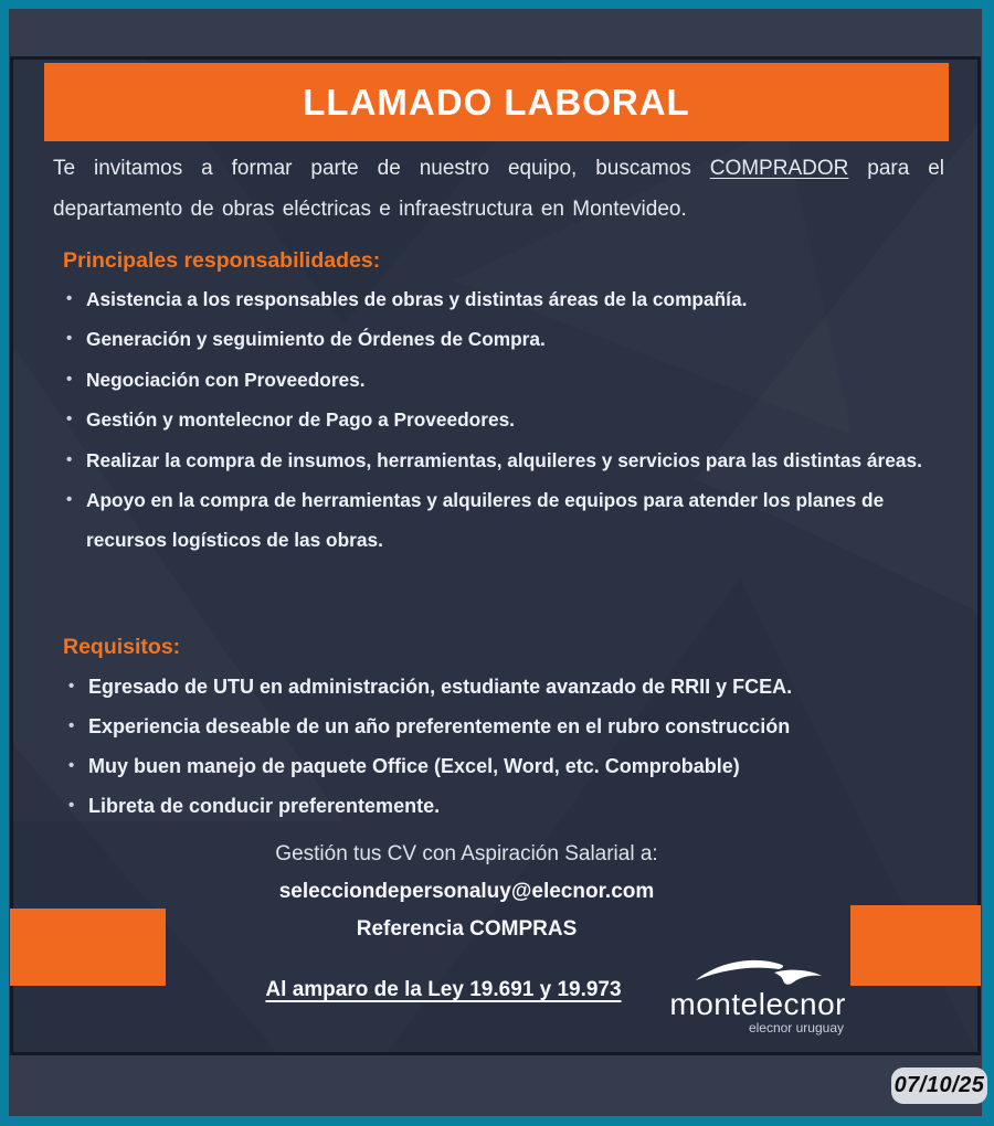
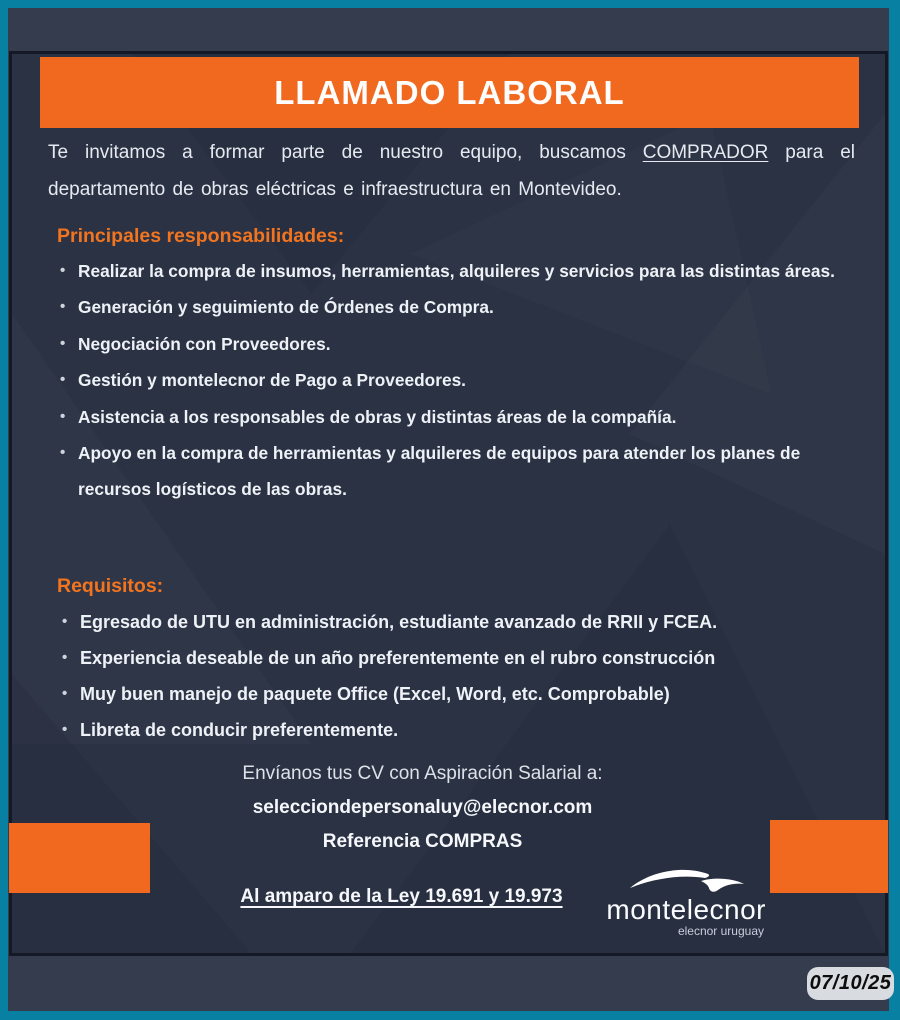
  LLAMADO LABORAL
  Te invitamos a formar parte de nuestro equipo, buscamos COMPRADOR para el departamento de obras eléctricas e infraestructura en Montevideo.
  Principales responsabilidades:
- Asistencia a los responsables de obras y distintas áreas de la compañía.
+ Realizar la compra de insumos, herramientas, alquileres y servicios para las distintas áreas.
  Generación y seguimiento de Órdenes de Compra.
  Negociación con Proveedores.
  Gestión y montelecnor de Pago a Proveedores.
- Realizar la compra de insumos, herramientas, alquileres y servicios para las distintas áreas.
+ Asistencia a los responsables de obras y distintas áreas de la compañía.
  Apoyo en la compra de herramientas y alquileres de equipos para atender los planes de recursos logísticos de las obras.
  Requisitos:
  Egresado de UTU en administración, estudiante avanzado de RRII y FCEA.
  Experiencia deseable de un año preferentemente en el rubro construcción
  Muy buen manejo de paquete Office (Excel, Word, etc. Comprobable)
  Libreta de conducir preferentemente.
- Gestión tus CV con Aspiración Salarial a:
+ Envíanos tus CV con Aspiración Salarial a:
  selecciondepersonaluy@elecnor.com
  Referencia COMPRAS
  Al amparo de la Ley 19.691 y 19.973
  montelecnor
  elecnor uruguay
  07/10/25
